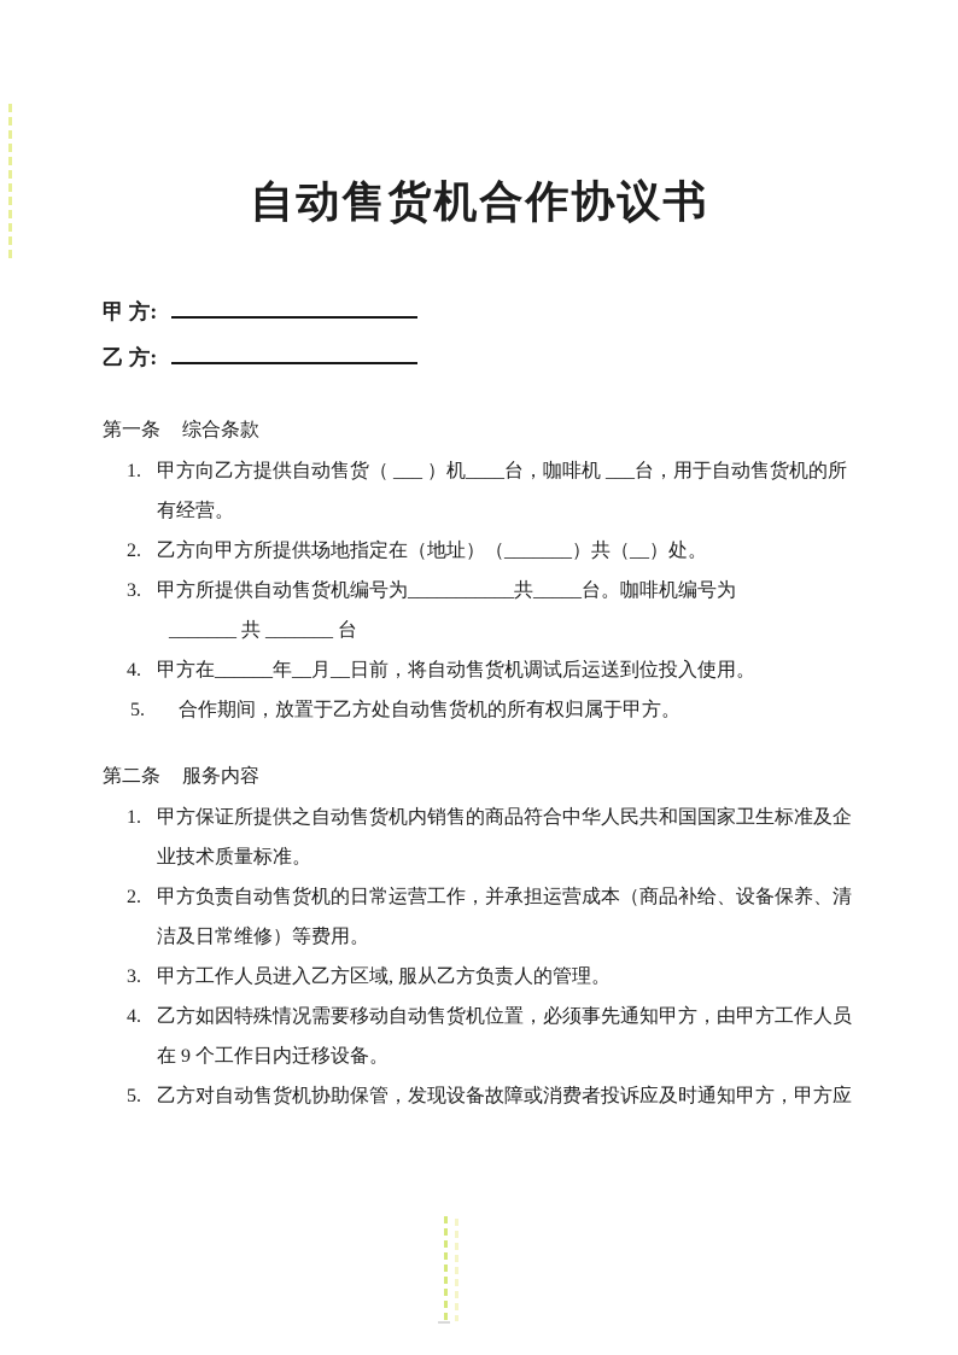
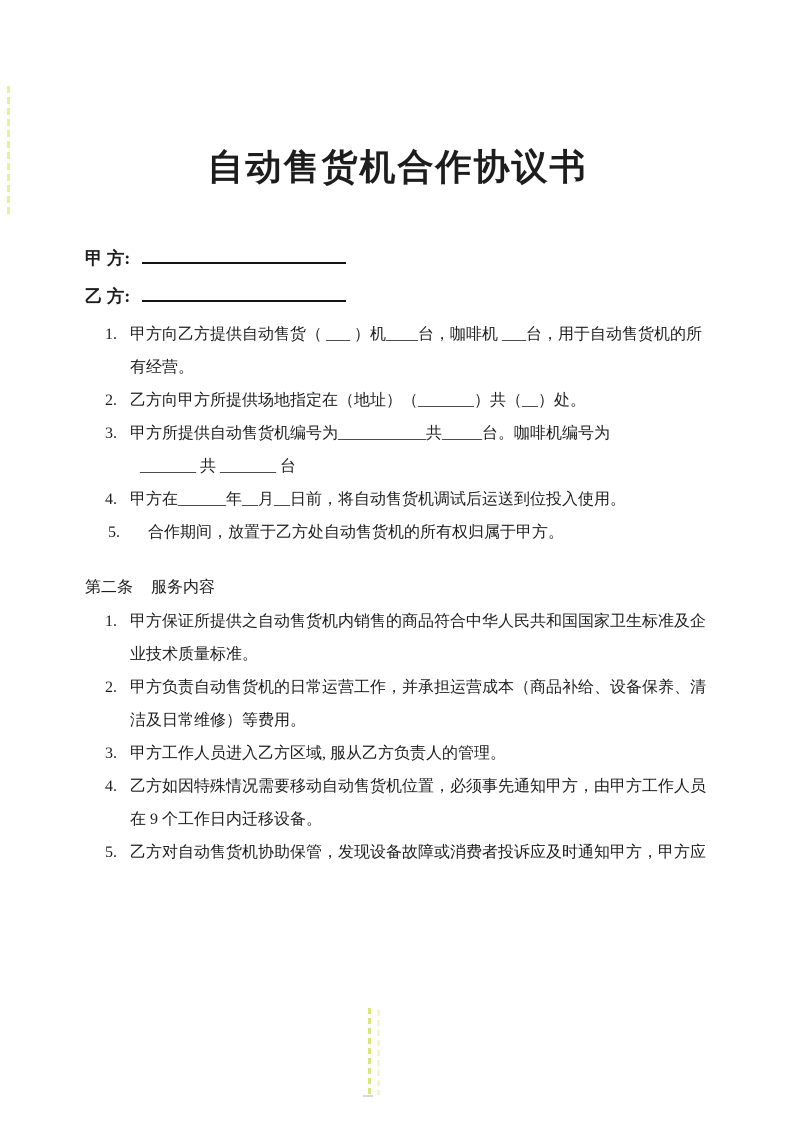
  自动售货机合作协议书
  甲 方:
  乙 方:
- 第一条 综合条款
  1.
  甲方向乙方提供自动售货（ ___ ）机____台，咖啡机 ___台，用于自动售货机的所有经营。
  2.
  乙方向甲方所提供场地指定在（地址）（_______）共（__）处。
  3.
  甲方所提供自动售货机编号为___________共_____台。咖啡机编号为
  _______ 共 _______ 台
  4.
  甲方在______年__月__日前，将自动售货机调试后运送到位投入使用。
  5.
  合作期间，放置于乙方处自动售货机的所有权归属于甲方。
  第二条 服务内容
  1.
  甲方保证所提供之自动售货机内销售的商品符合中华人民共和国国家卫生标准及企业技术质量标准。
  2.
  甲方负责自动售货机的日常运营工作，并承担运营成本（商品补给、设备保养、清洁及日常维修）等费用。
  3.
  甲方工作人员进入乙方区域, 服从乙方负责人的管理。
  4.
  乙方如因特殊情况需要移动自动售货机位置，必须事先通知甲方，由甲方工作人员在 9 个工作日内迁移设备。
  5.
  乙方对自动售货机协助保管，发现设备故障或消费者投诉应及时通知甲方，甲方应
